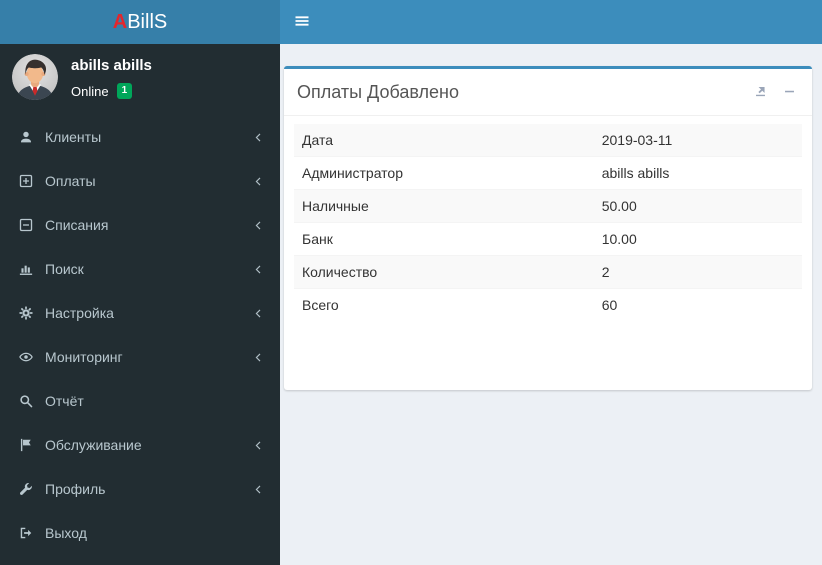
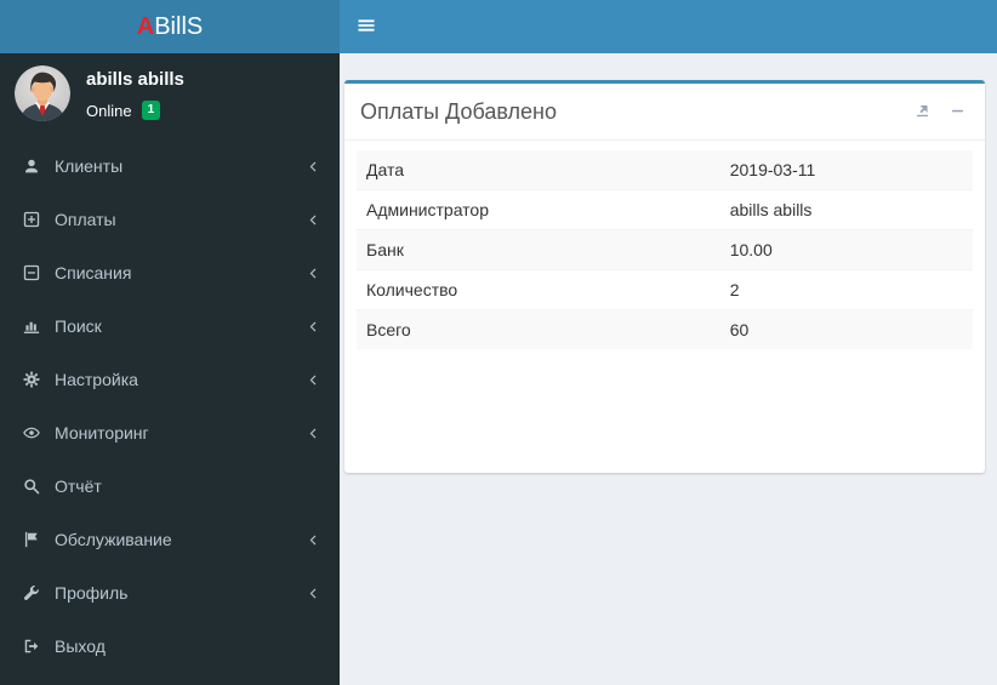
  A
  BillS
  abills abills
  Online
  1
  Клиенты
  Оплаты
  Списания
  Поиск
  Настройка
  Мониторинг
  Отчёт
  Обслуживание
  Профиль
  Выход
  Оплаты Добавлено
  Дата	2019-03-11
  Администратор	abills abills
- Наличные	50.00
  Банк	10.00
  Количество	2
  Всего	60
